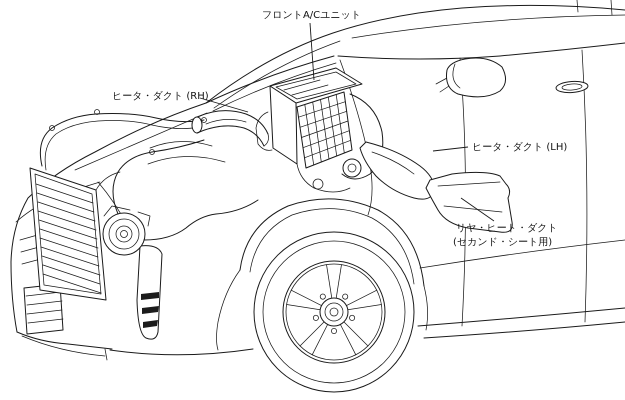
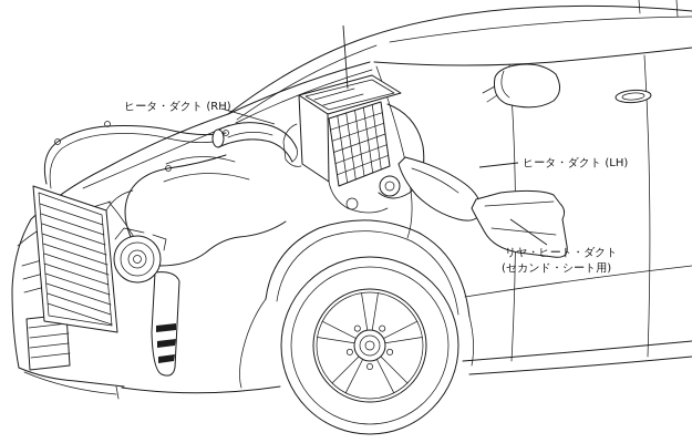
- フロントA/Cユニット
  ヒータ・ダクト (RH)
  ヒータ・ダクト (LH)
  リヤ・ヒート・ダクト
  (セカンド・シート用)
